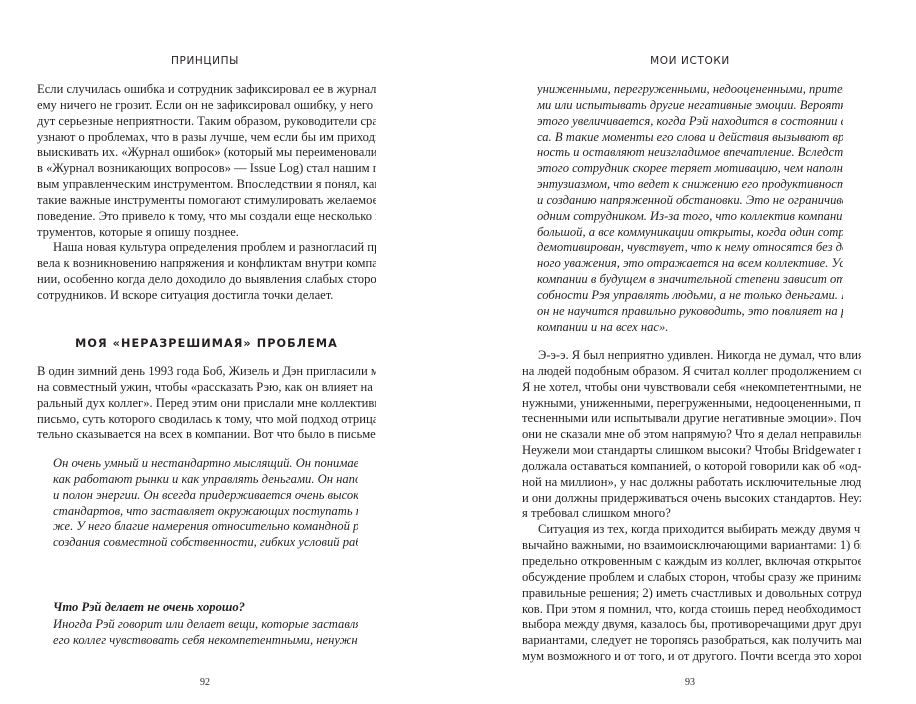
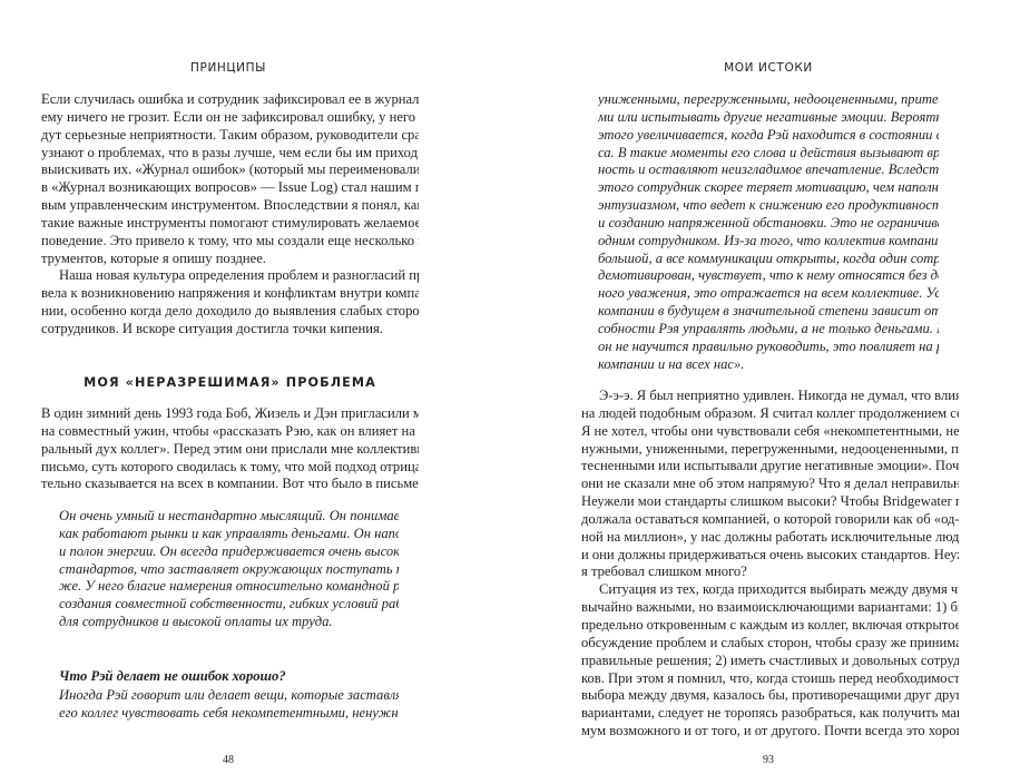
  ПРИНЦИПЫ
  Если случилась ошибка и сотрудник зафиксировал ее в журнал
  ему ничего не грозит. Если он не зафиксировал ошибку, у него
  дут серьезные неприятности. Таким образом, руководители сра
  узнают о проблемах, что в разы лучше, чем если бы им приход
  выискивать их. «Журнал ошибок» (который мы переименовали
  в «Журнал возникающих вопросов» — Issue Log) стал нашим
  вым управленческим инструментом. Впоследствии я понял, ка
  такие важные инструменты помогают стимулировать желаемое
  поведение. Это привело к тому, что мы создали еще несколько
  трументов, которые я опишу позднее.
  Наша новая культура определения проблем и разногласий п
  вела к возникновению напряжения и конфликтам внутри компа
  нии, особенно когда дело доходило до выявления слабых сторо
- сотрудников. И вскоре ситуация достигла точки делает.
+ сотрудников. И вскоре ситуация достигла точки кипения.
  МОЯ «НЕРАЗРЕШИМАЯ» ПРОБЛЕМА
  В один зимний день 1993 года Боб, Жизель и Дэн пригласили м
  на совместный ужин, чтобы «рассказать Рэю, как он влияет на
  ральный дух коллег». Перед этим они прислали мне коллектив
  письмо, суть которого сводилась к тому, что мой подход отрица
  тельно сказывается на всех в компании. Вот что было в письме
  Он очень умный и нестандартно мыслящий. Он понимае
  как работают рынки и как управлять деньгами. Он нап
  и полон энергии. Он всегда придерживается очень высок
  стандартов, что заставляет окружающих поступать
  же. У него благие намерения относительно командной р
  создания совместной собственности, гибких условий ра
+ для сотрудников и высокой оплаты их труда.
- Что Рэй делает не очень хорошо?
+ Что Рэй делает не ошибок хорошо?
  Иногда Рэй говорит или делает вещи, которые заставл
  его коллег чувствовать себя некомпетентными, ненужн
- 92
+ 48
  МОИ ИСТОКИ
  униженными, перегруженными, недооцененными, прите
  ми или испытывать другие негативные эмоции. Вероят
  этого увеличивается, когда Рэй находится в состоянии
  са. В такие моменты его слова и действия вызывают вр
  ность и оставляют неизгладимое впечатление. Вследст
  этого сотрудник скорее теряет мотивацию, чем наполн
  энтузиазмом, что ведет к снижению его продуктивност
  и созданию напряженной обстановки. Это не ограничив
  одним сотрудником. Из-за того, что коллектив компани
  большой, а все коммуникации открыты, когда один сотр
  демотивирован, чувствует, что к нему относятся без д
  ного уважения, это отражается на всем коллективе. Ус
  компании в будущем в значительной степени зависит от
  собности Рэя управлять людьми, а не только деньгами.
  он не научится правильно руководить, это повлияет на
  компании и на всех нас».
  Э-э-э. Я был неприятно удивлен. Никогда не думал, что влия
  на людей подобным образом. Я считал коллег продолжением с
  Я не хотел, чтобы они чувствовали себя «некомпетентными, не
  нужными, униженными, перегруженными, недооцененными, п
  тесненными или испытывали другие негативные эмоции». Поч
  они не сказали мне об этом напрямую? Что я делал неправильн
  Неужели мои стандарты слишком высоки? Чтобы Bridgewater
  должала оставаться компанией, о которой говорили как об «од-
  ной на миллион», у нас должны работать исключительные люд
  и они должны придерживаться очень высоких стандартов. Неу
  я требовал слишком много?
  Ситуация из тех, когда приходится выбирать между двумя ч
  вычайно важными, но взаимоисключающими вариантами: 1) б
  предельно откровенным с каждым из коллег, включая открытое
  обсуждение проблем и слабых сторон, чтобы сразу же принима
  правильные решения; 2) иметь счастливых и довольных сотруд
  ков. При этом я помнил, что, когда стоишь перед необходимост
  выбора между двумя, казалось бы, противоречащими друг дру
  вариантами, следует не торопясь разобраться, как получить ма
  мум возможного и от того, и от другого. Почти всегда это хоро
  93
